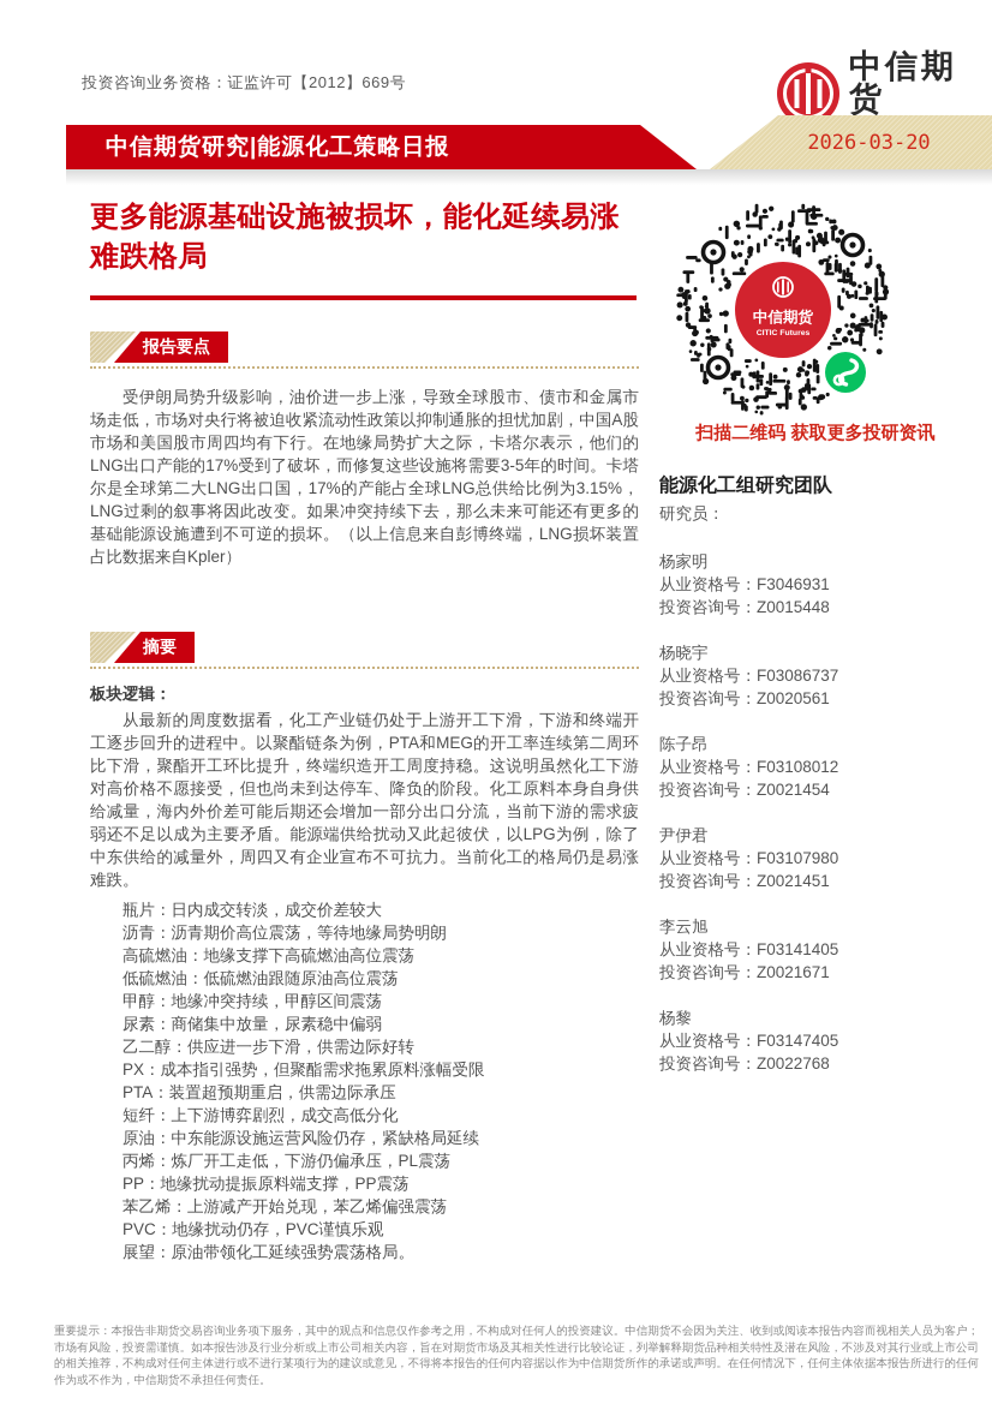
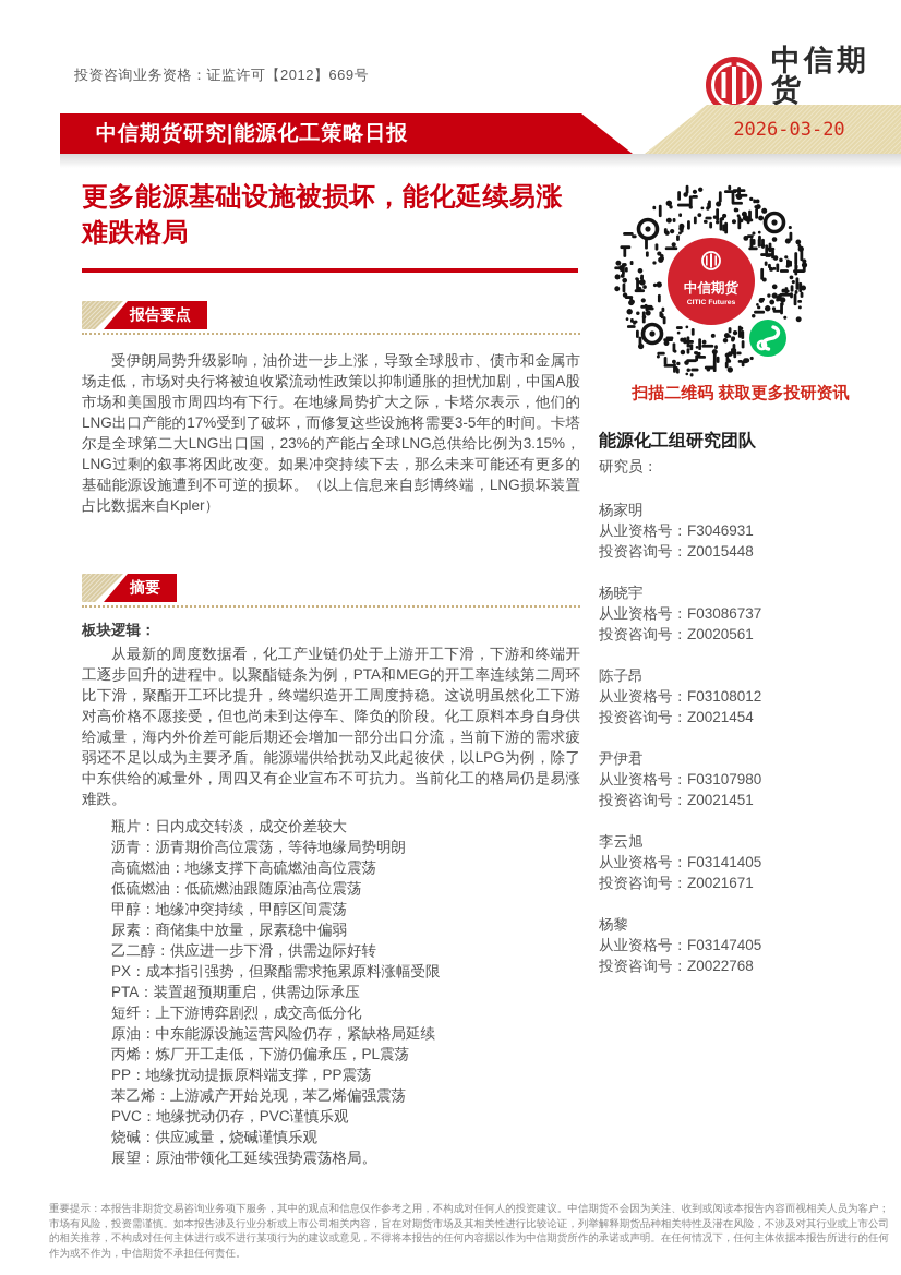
  投资咨询业务资格：证监许可【2012】669号
  中信期货
  中信期货研究|能源化工策略日报
  2026-03-20
  更多能源基础设施被损坏，能化延续易涨难跌格局
  报告要点
- 受伊朗局势升级影响，油价进一步上涨，导致全球股市、债市和金属市场走低，市场对央行将被迫收紧流动性政策以抑制通胀的担忧加剧，中国A股市场和美国股市周四均有下行。在地缘局势扩大之际，卡塔尔表示，他们的LNG出口产能的17%受到了破坏，而修复这些设施将需要3-5年的时间。卡塔尔是全球第二大LNG出口国，17%的产能占全球LNG总供给比例为3.15%，LNG过剩的叙事将因此改变。如果冲突持续下去，那么未来可能还有更多的基础能源设施遭到不可逆的损坏。（以上信息来自彭博终端，LNG损坏装置占比数据来自Kpler）
+ 受伊朗局势升级影响，油价进一步上涨，导致全球股市、债市和金属市场走低，市场对央行将被迫收紧流动性政策以抑制通胀的担忧加剧，中国A股市场和美国股市周四均有下行。在地缘局势扩大之际，卡塔尔表示，他们的LNG出口产能的17%受到了破坏，而修复这些设施将需要3-5年的时间。卡塔尔是全球第二大LNG出口国，23%的产能占全球LNG总供给比例为3.15%，LNG过剩的叙事将因此改变。如果冲突持续下去，那么未来可能还有更多的基础能源设施遭到不可逆的损坏。（以上信息来自彭博终端，LNG损坏装置占比数据来自Kpler）
  摘要
  板块逻辑：
  从最新的周度数据看，化工产业链仍处于上游开工下滑，下游和终端开工逐步回升的进程中。以聚酯链条为例，PTA和MEG的开工率连续第二周环比下滑，聚酯开工环比提升，终端织造开工周度持稳。这说明虽然化工下游对高价格不愿接受，但也尚未到达停车、降负的阶段。化工原料本身自身供给减量，海内外价差可能后期还会增加一部分出口分流，当前下游的需求疲弱还不足以成为主要矛盾。能源端供给扰动又此起彼伏，以LPG为例，除了中东供给的减量外，周四又有企业宣布不可抗力。当前化工的格局仍是易涨难跌。
  瓶片：日内成交转淡，成交价差较大
  沥青：沥青期价高位震荡，等待地缘局势明朗
  高硫燃油：地缘支撑下高硫燃油高位震荡
  低硫燃油：低硫燃油跟随原油高位震荡
  甲醇：地缘冲突持续，甲醇区间震荡
  尿素：商储集中放量，尿素稳中偏弱
  乙二醇：供应进一步下滑，供需边际好转
  PX：成本指引强势，但聚酯需求拖累原料涨幅受限
  PTA：装置超预期重启，供需边际承压
  短纤：上下游博弈剧烈，成交高低分化
  原油：中东能源设施运营风险仍存，紧缺格局延续
  丙烯：炼厂开工走低，下游仍偏承压，PL震荡
  PP：地缘扰动提振原料端支撑，PP震荡
  苯乙烯：上游减产开始兑现，苯乙烯偏强震荡
  PVC：地缘扰动仍存，PVC谨慎乐观
+ 烧碱：供应减量，烧碱谨慎乐观
  展望：原油带领化工延续强势震荡格局。
  中信期货
  扫描二维码 获取更多投研资讯
  能源化工组研究团队
  研究员：
  杨家明
  从业资格号：F3046931
  投资咨询号：Z0015448
  杨晓宇
  从业资格号：F03086737
  投资咨询号：Z0020561
  陈子昂
  从业资格号：F03108012
  投资咨询号：Z0021454
  尹伊君
  从业资格号：F03107980
  投资咨询号：Z0021451
  李云旭
  从业资格号：F03141405
  投资咨询号：Z0021671
  杨黎
  从业资格号：F03147405
  投资咨询号：Z0022768
  重要提示：本报告非期货交易咨询业务项下服务，其中的观点和信息仅作参考之用，不构成对任何人的投资建议。中信期货不会因为关注、收到或阅读本报告内容而视相关人员为客户；市场有风险，投资需谨慎。如本报告涉及行业分析或上市公司相关内容，旨在对期货市场及其相关性进行比较论证，列举解释期货品种相关特性及潜在风险，不涉及对其行业或上市公司的相关推荐，不构成对任何主体进行或不进行某项行为的建议或意见，不得将本报告的任何内容据以作为中信期货所作的承诺或声明。在任何情况下，任何主体依据本报告所进行的任何作为或不作为，中信期货不承担任何责任。
